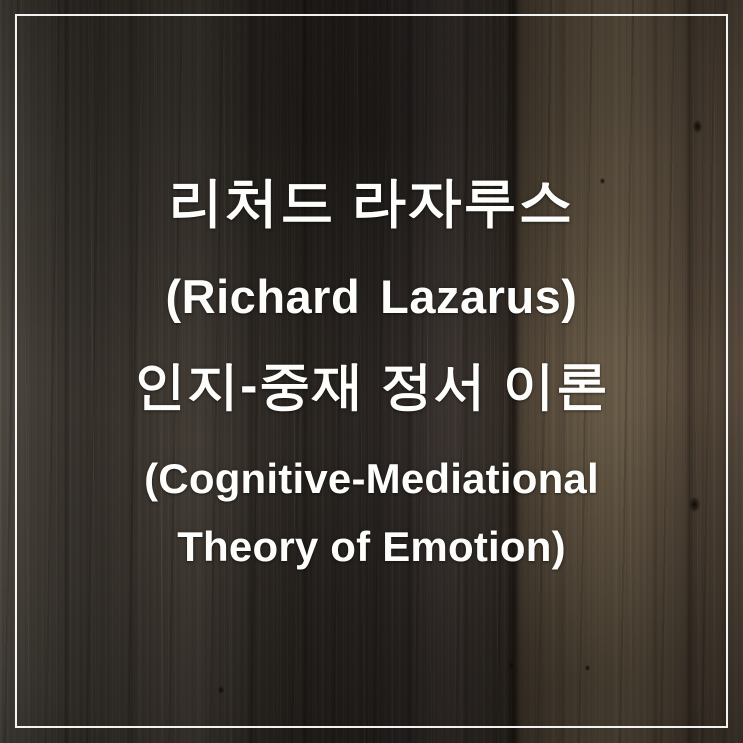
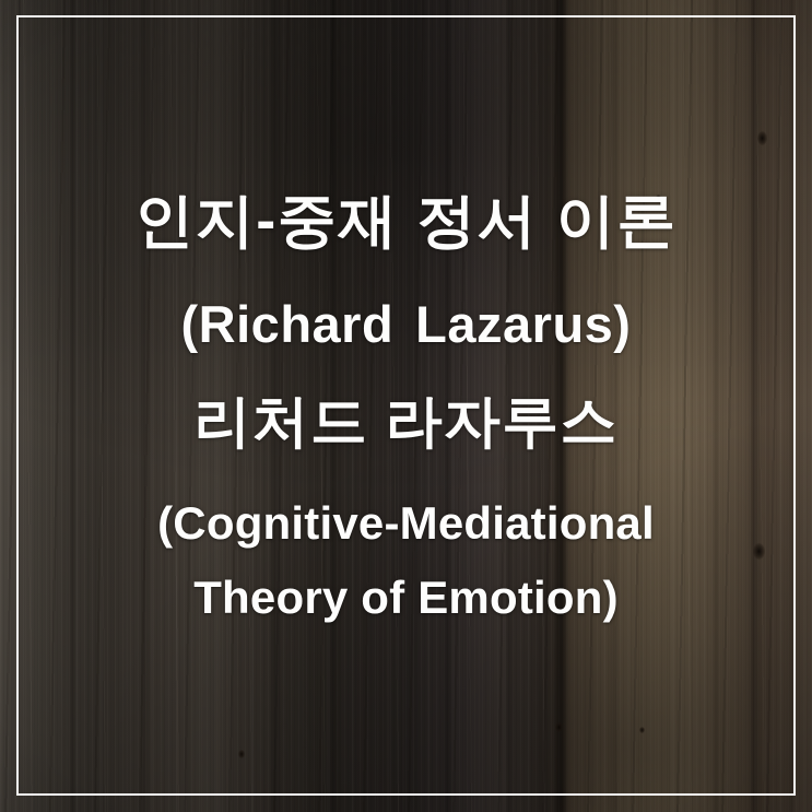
- 리처드 라자루스
+ 인지-중재 정서 이론
  (Richard Lazarus)
- 인지-중재 정서 이론
+ 리처드 라자루스
  (Cognitive-Mediational
  Theory of Emotion)
